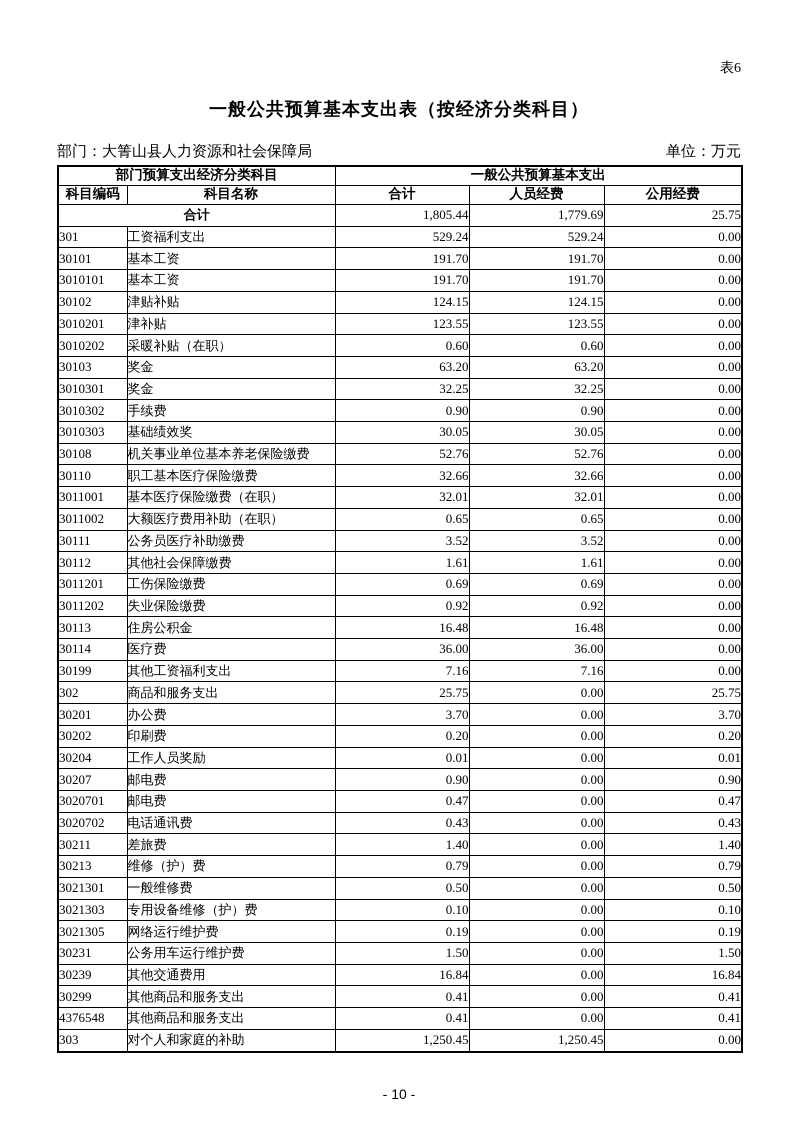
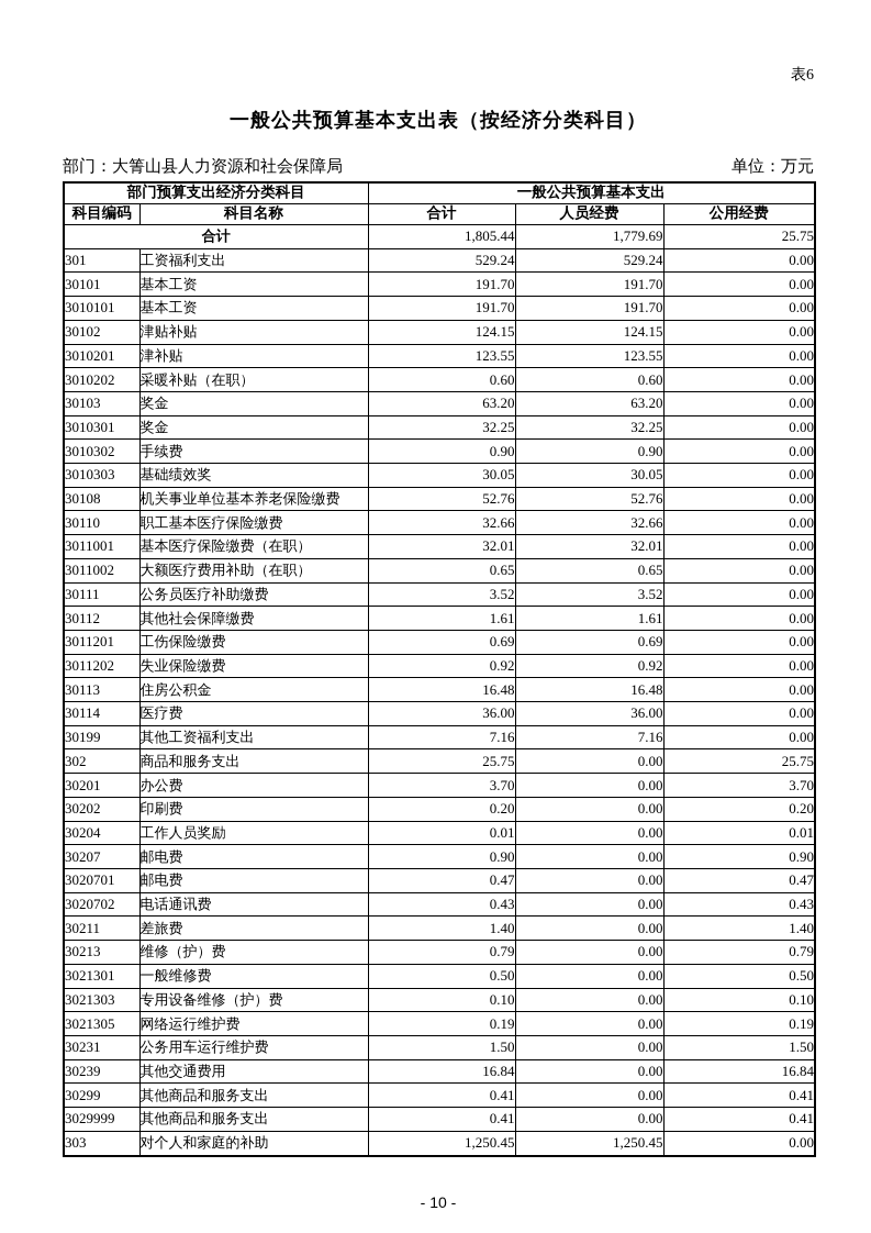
  表6
  一般公共预算基本支出表（按经济分类科目）
  部门：大箐山县人力资源和社会保障局
  单位：万元
  部门预算支出经济分类科目	一般公共预算基本支出
  科目编码	科目名称	合计	人员经费	公用经费
  合计	1,805.44	1,779.69	25.75
  301	工资福利支出	529.24	529.24	0.00
  30101	基本工资	191.70	191.70	0.00
  3010101	基本工资	191.70	191.70	0.00
  30102	津贴补贴	124.15	124.15	0.00
  3010201	津补贴	123.55	123.55	0.00
  3010202	采暖补贴（在职）	0.60	0.60	0.00
  30103	奖金	63.20	63.20	0.00
  3010301	奖金	32.25	32.25	0.00
  3010302	手续费	0.90	0.90	0.00
  3010303	基础绩效奖	30.05	30.05	0.00
  30108	机关事业单位基本养老保险缴费	52.76	52.76	0.00
  30110	职工基本医疗保险缴费	32.66	32.66	0.00
  3011001	基本医疗保险缴费（在职）	32.01	32.01	0.00
  3011002	大额医疗费用补助（在职）	0.65	0.65	0.00
  30111	公务员医疗补助缴费	3.52	3.52	0.00
  30112	其他社会保障缴费	1.61	1.61	0.00
  3011201	工伤保险缴费	0.69	0.69	0.00
  3011202	失业保险缴费	0.92	0.92	0.00
  30113	住房公积金	16.48	16.48	0.00
  30114	医疗费	36.00	36.00	0.00
  30199	其他工资福利支出	7.16	7.16	0.00
  302	商品和服务支出	25.75	0.00	25.75
  30201	办公费	3.70	0.00	3.70
  30202	印刷费	0.20	0.00	0.20
  30204	工作人员奖励	0.01	0.00	0.01
  30207	邮电费	0.90	0.00	0.90
  3020701	邮电费	0.47	0.00	0.47
  3020702	电话通讯费	0.43	0.00	0.43
  30211	差旅费	1.40	0.00	1.40
  30213	维修（护）费	0.79	0.00	0.79
  3021301	一般维修费	0.50	0.00	0.50
  3021303	专用设备维修（护）费	0.10	0.00	0.10
  3021305	网络运行维护费	0.19	0.00	0.19
  30231	公务用车运行维护费	1.50	0.00	1.50
  30239	其他交通费用	16.84	0.00	16.84
  30299	其他商品和服务支出	0.41	0.00	0.41
- 4376548	其他商品和服务支出	0.41	0.00	0.41
+ 3029999	其他商品和服务支出	0.41	0.00	0.41
  303	对个人和家庭的补助	1,250.45	1,250.45	0.00
  - 10 -
